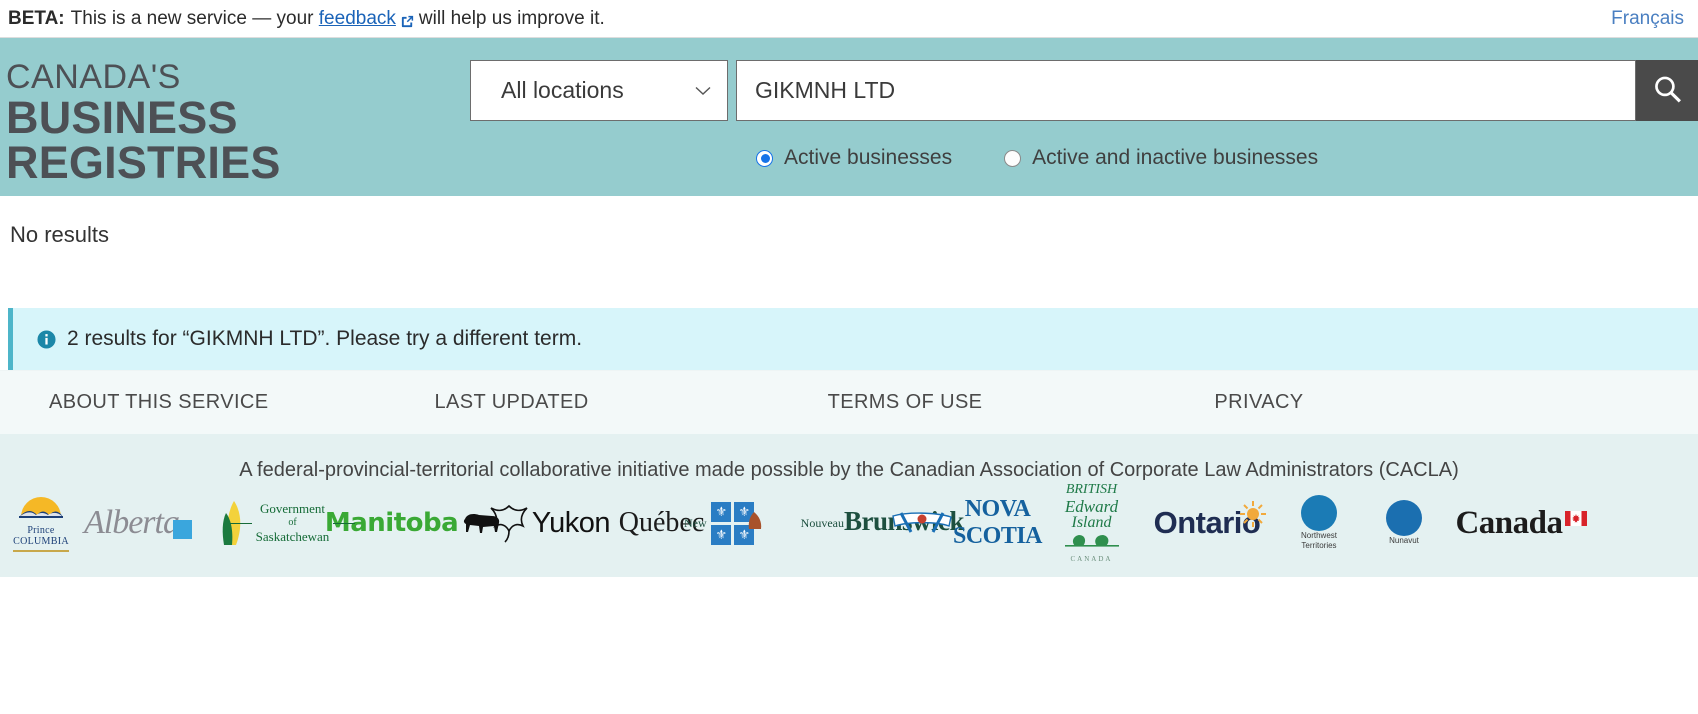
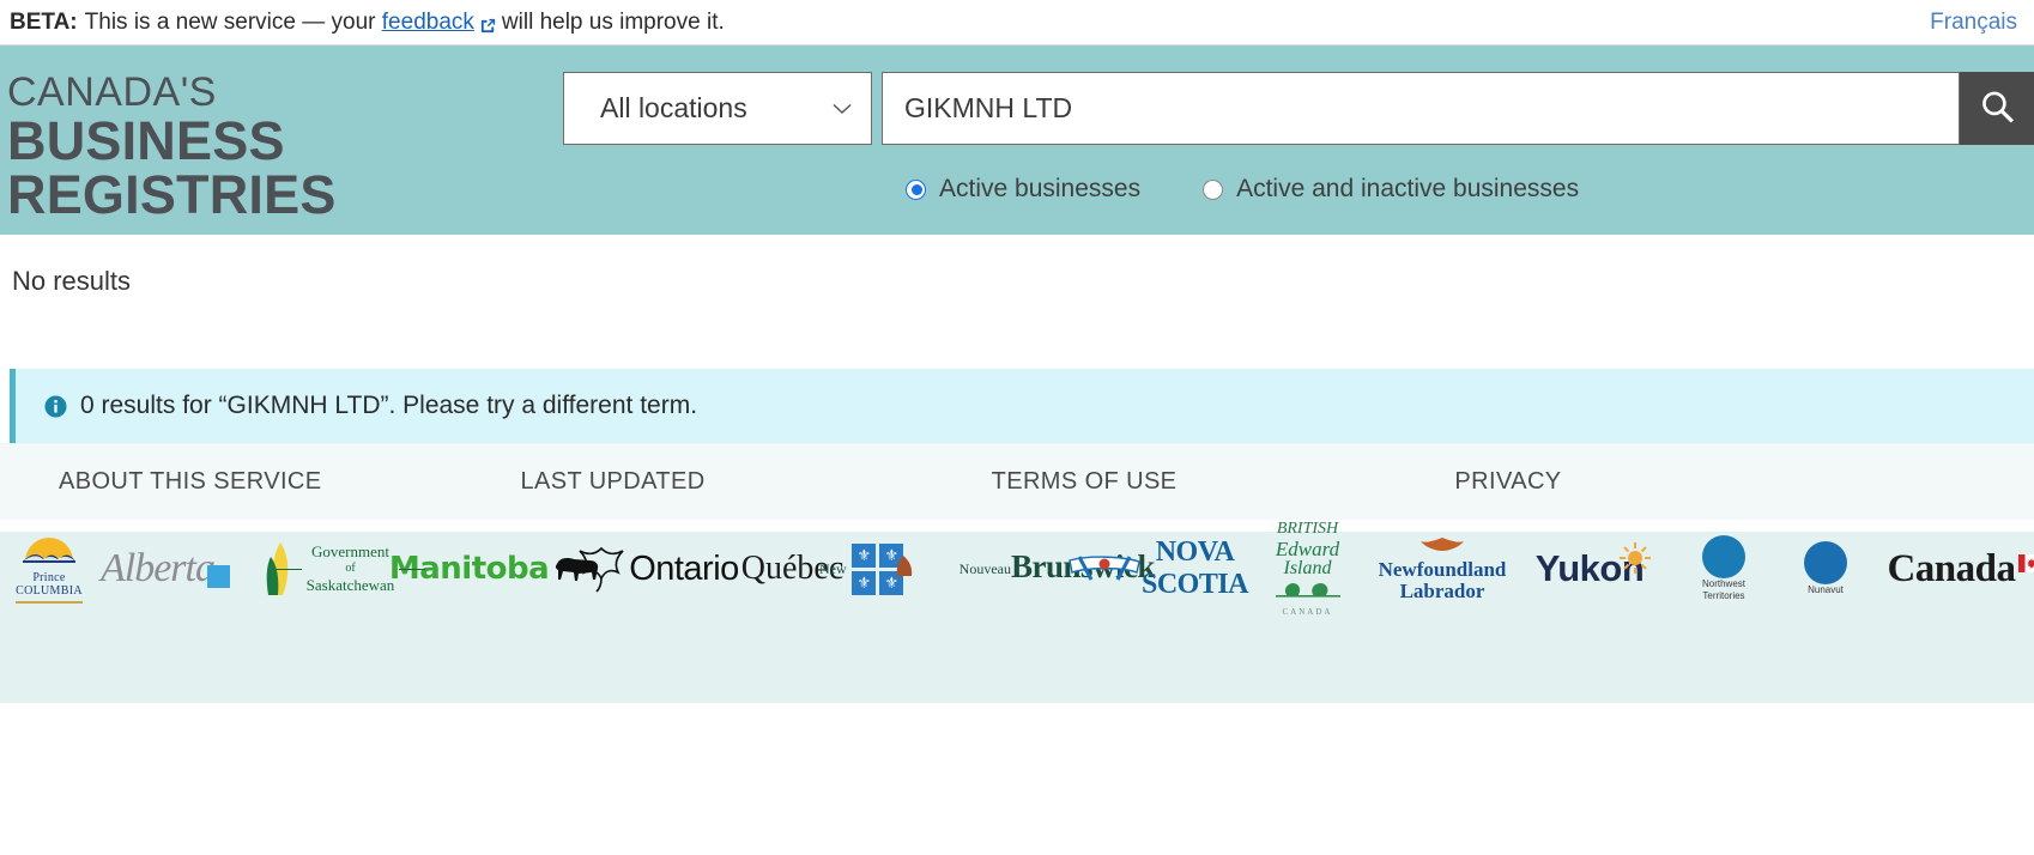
  BETA:
  This is a new service — your
  feedback
  will help us improve it.
  Français
  CANADA'S
  BUSINESS REGISTRIES
  All locations
  GIKMNH LTD
  Active businesses
  Active and inactive businesses
  No results
- 2 results for “GIKMNH LTD”. Please try a different term.
+ 0 results for “GIKMNH LTD”. Please try a different term.
  ABOUT THIS SERVICE
  LAST UPDATED
  TERMS OF USE
  PRIVACY
- A federal-provincial-territorial collaborative initiative made possible by the Canadian Association of Corporate Law Administrators (CACLA)
  Prince
  COLUMBIA
  Alberta
  Government
  of
  Saskatchewan
  anitoba
- Yukon
+ Ontario
  Québec
  ⚜
  ⚜
  ⚜
  ⚜
  New
  Nouveau
  NOVA SCOTIA
  BRITISH
  Edward
  Island
  CANADA
+ Newfoundland
+ Labrador
- Ontario
+ Yukon
  Northwest
  Territories
  Nunavut
  Canada
